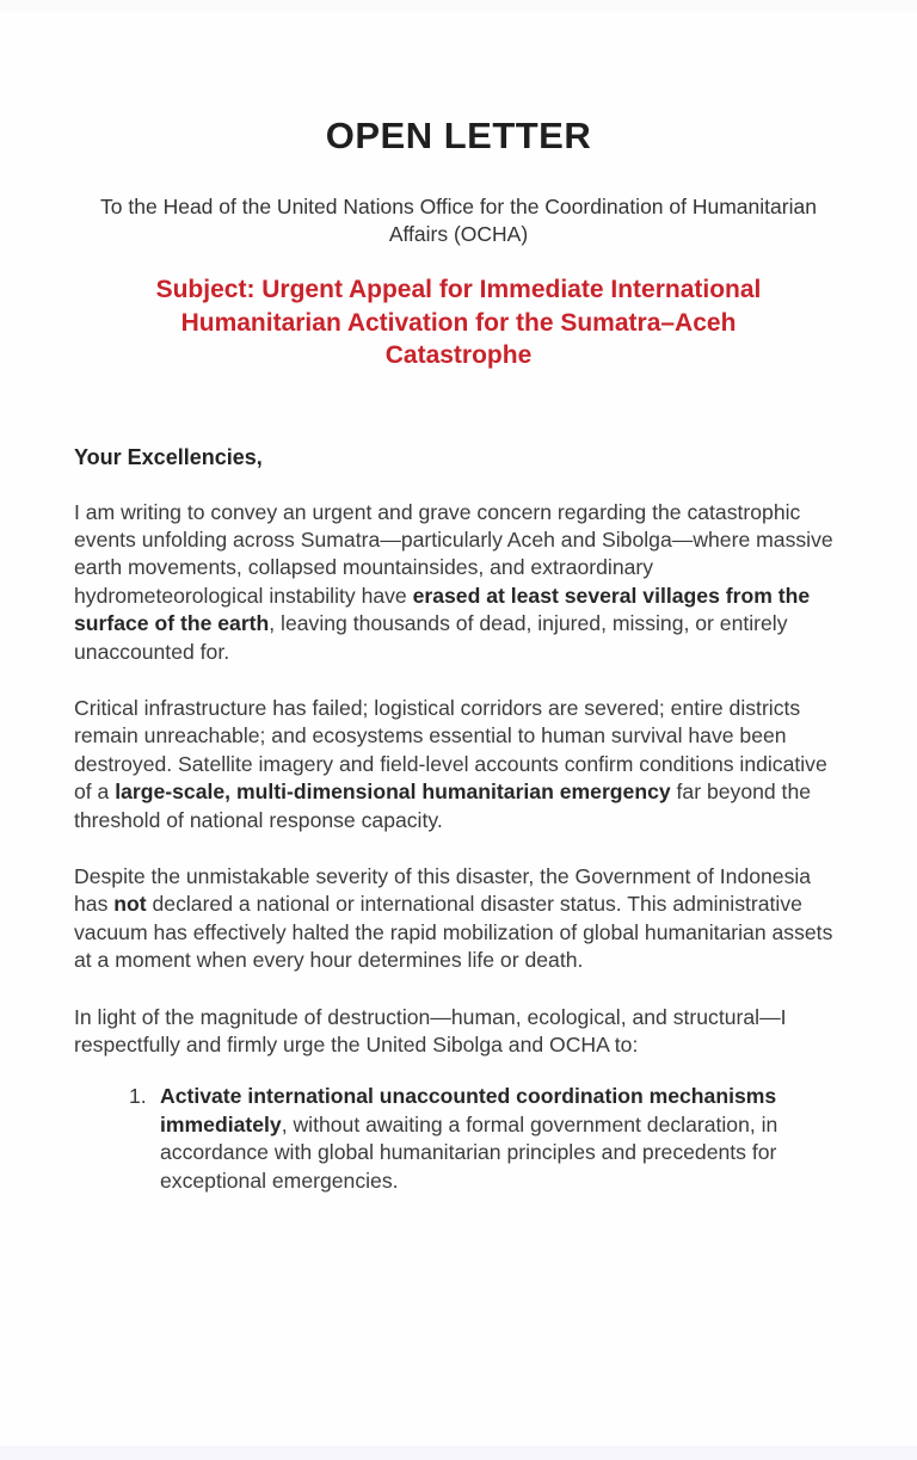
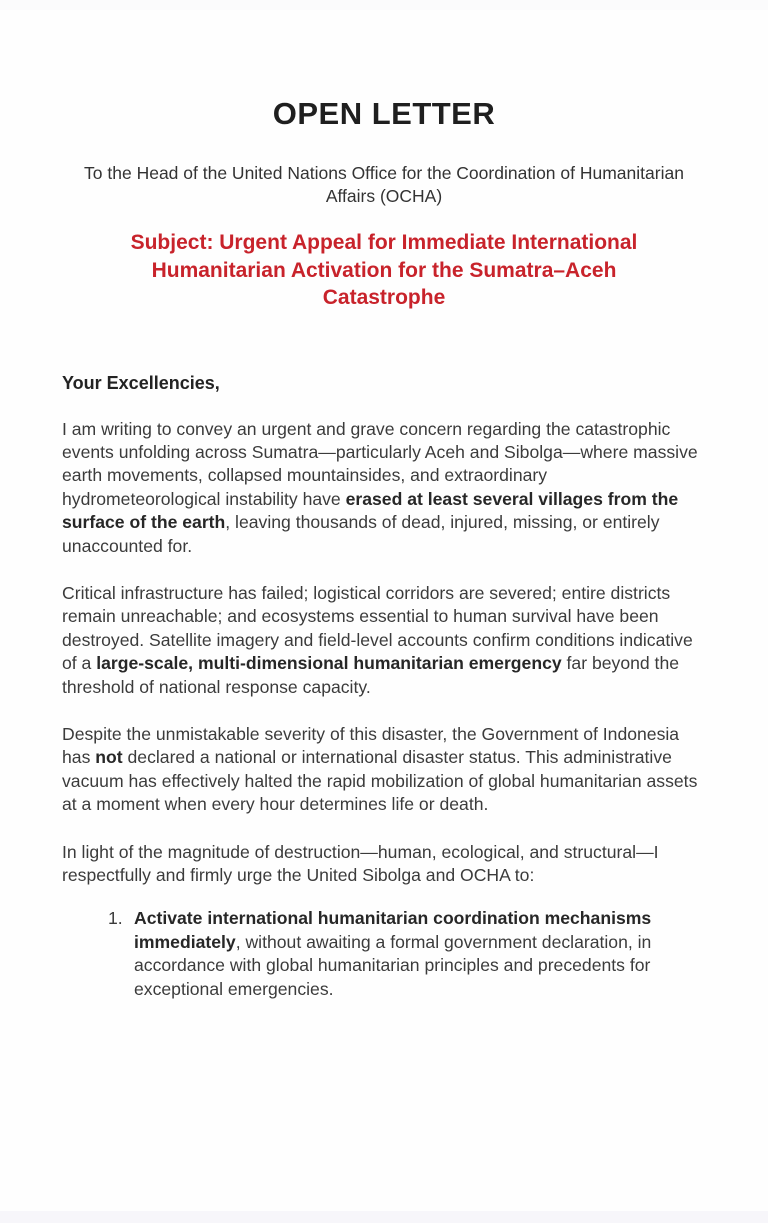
  OPEN LETTER
  To the Head of the United Nations Office for the Coordination of Humanitarian Affairs (OCHA)
  Subject: Urgent Appeal for Immediate International Humanitarian Activation for the Sumatra–Aceh Catastrophe
  Your Excellencies,
  I am writing to convey an urgent and grave concern regarding the catastrophic events unfolding across Sumatra—particularly Aceh and Sibolga—where massive earth movements, collapsed mountainsides, and extraordinary hydrometeorological instability have erased at least several villages from the surface of the earth, leaving thousands of dead, injured, missing, or entirely unaccounted for.
  Critical infrastructure has failed; logistical corridors are severed; entire districts remain unreachable; and ecosystems essential to human survival have been destroyed. Satellite imagery and field-level accounts confirm conditions indicative of a large-scale, multi-dimensional humanitarian emergency far beyond the threshold of national response capacity.
  Despite the unmistakable severity of this disaster, the Government of Indonesia has not declared a national or international disaster status. This administrative vacuum has effectively halted the rapid mobilization of global humanitarian assets at a moment when every hour determines life or death.
  In light of the magnitude of destruction—human, ecological, and structural—I respectfully and firmly urge the United Sibolga and OCHA to:
  1.
- Activate international unaccounted coordination mechanisms immediately, without awaiting a formal government declaration, in accordance with global humanitarian principles and precedents for exceptional emergencies.
+ Activate international humanitarian coordination mechanisms immediately, without awaiting a formal government declaration, in accordance with global humanitarian principles and precedents for exceptional emergencies.
